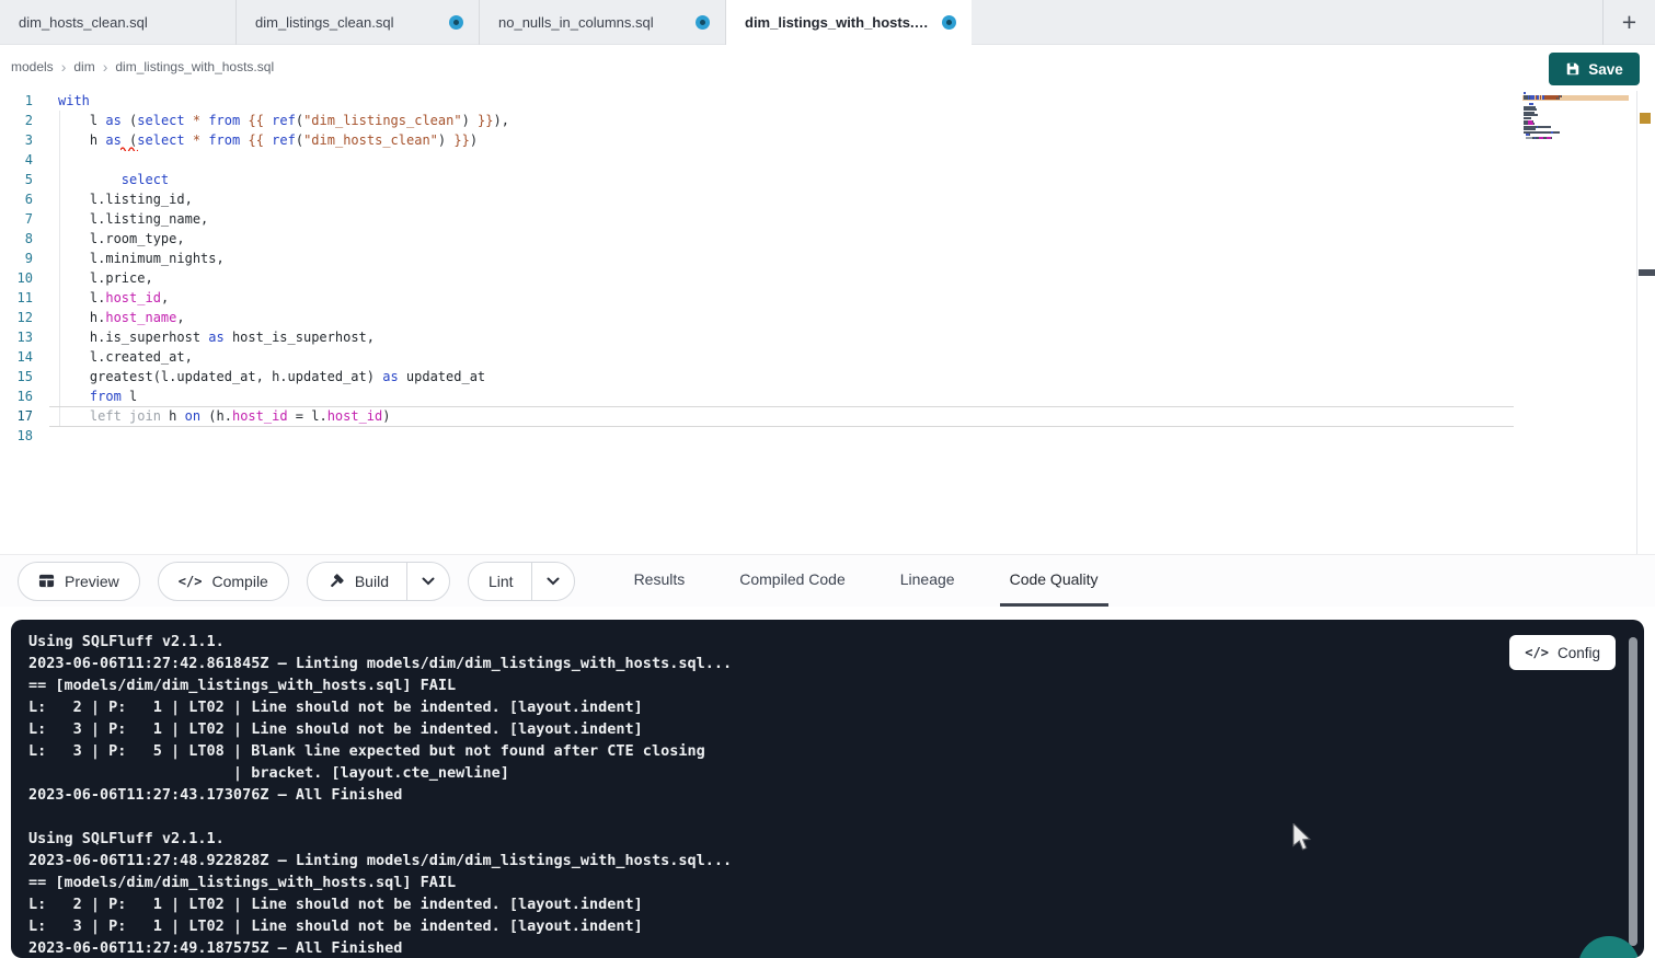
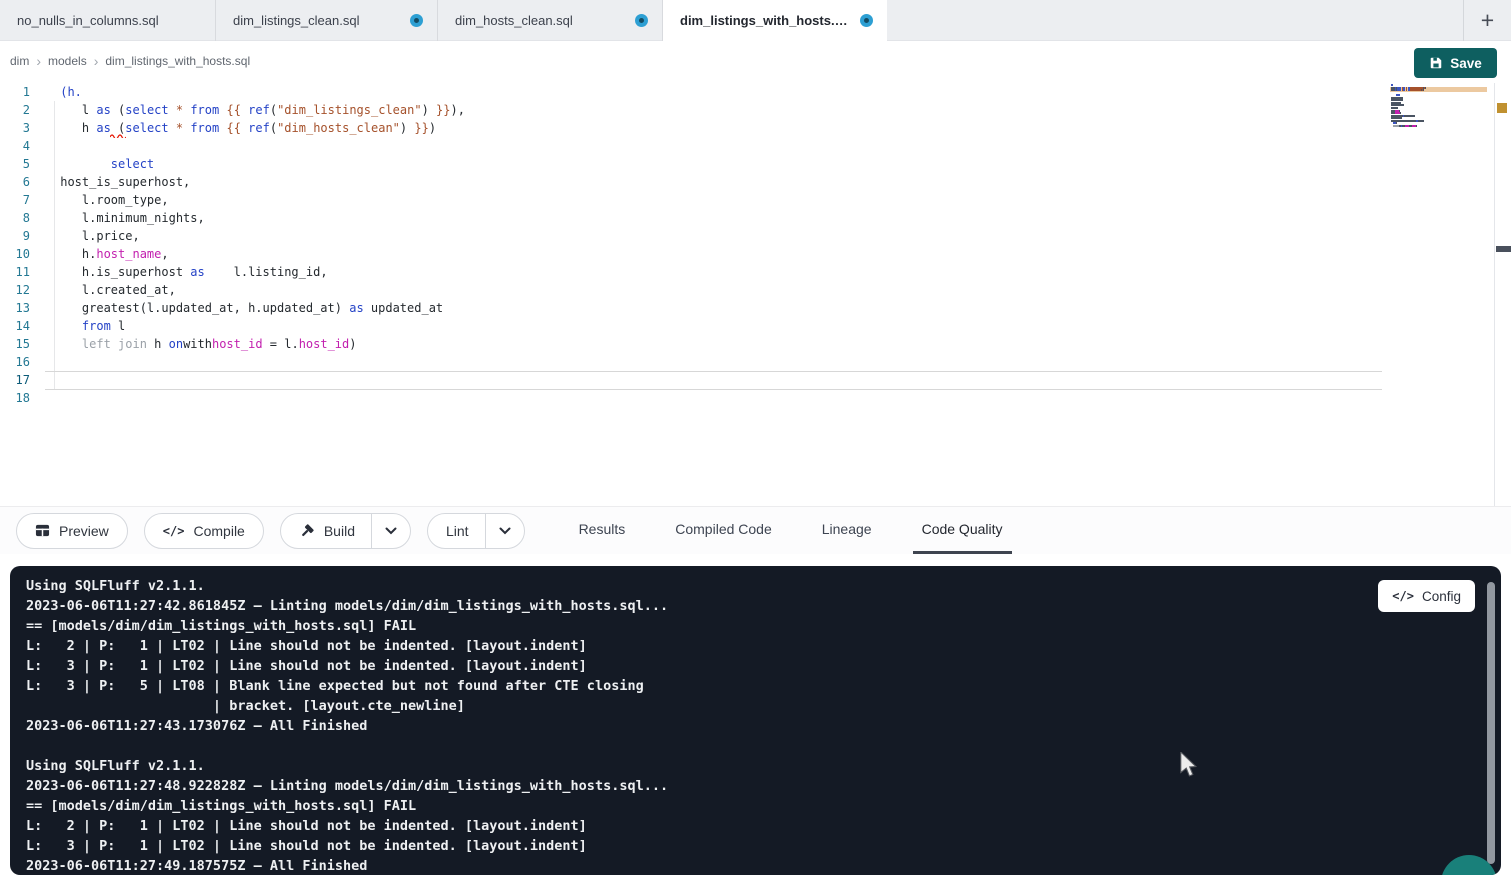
- dim_hosts_clean.sql
+ no_nulls_in_columns.sql
  dim_listings_clean.sql
- no_nulls_in_columns.sql
+ dim_hosts_clean.sql
  dim_listings_with_hosts.sq
  +
- models
+ dim
  ›
- dim
+ models
  ›
  dim_listings_with_hosts.sql
  Save
  1
  2
  3
  4
  5
  6
  7
  8
  9
  10
  11
  12
  13
  14
  15
  16
  17
  18
- with
+ (h.
  l as (select * from {{ ref("dim_listings_clean") }}),
  h as (select * from {{ ref("dim_hosts_clean") }})
  select
- l.listing_id,
+ host_is_superhost,
- l.listing_name,
  l.room_type,
  l.minimum_nights,
  l.price,
- l.host_id,
  h.host_name,
- h.is_superhost as host_is_superhost,
+ h.is_superhost as l.listing_id,
  l.created_at,
  greatest(l.updated_at, h.updated_at) as updated_at
  from l
- left join h on (h.host_id = l.host_id)
+ left join h onwithhost_id = l.host_id)
  Preview
  </>
  Compile
  Build
  Lint
  Results
  Compiled Code
  Lineage
  Code Quality
  Using SQLFluff v2.1.1.
  2023-06-06T11:27:42.861845Z — Linting models/dim/dim_listings_with_hosts.sql...
  == [models/dim/dim_listings_with_hosts.sql] FAIL
  L: 2 | P: 1 | LT02 | Line should not be indented. [layout.indent]
  L: 3 | P: 1 | LT02 | Line should not be indented. [layout.indent]
  L: 3 | P: 5 | LT08 | Blank line expected but not found after CTE closing
  | bracket. [layout.cte_newline]
  2023-06-06T11:27:43.173076Z — All Finished
  Using SQLFluff v2.1.1.
  2023-06-06T11:27:48.922828Z — Linting models/dim/dim_listings_with_hosts.sql...
  == [models/dim/dim_listings_with_hosts.sql] FAIL
  L: 2 | P: 1 | LT02 | Line should not be indented. [layout.indent]
  L: 3 | P: 1 | LT02 | Line should not be indented. [layout.indent]
  2023-06-06T11:27:49.187575Z — All Finished
  </>
  Config
